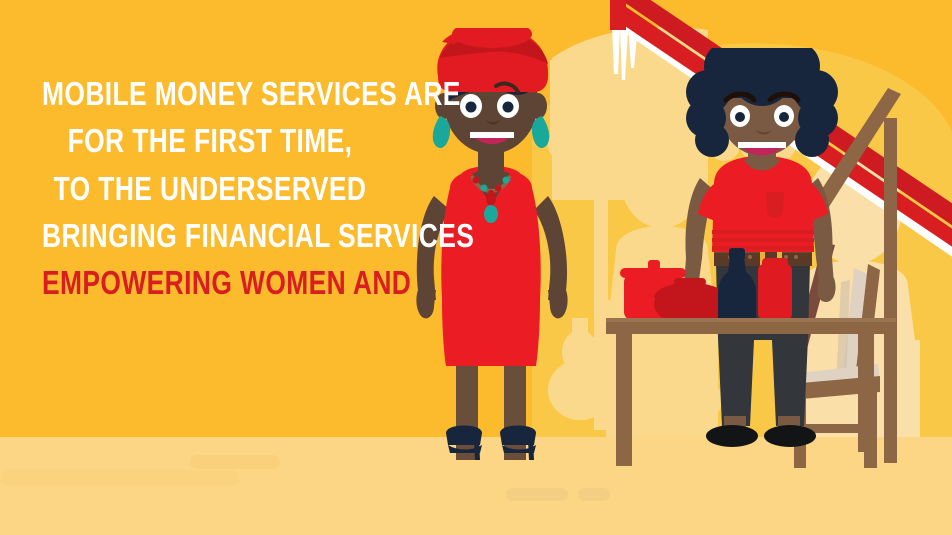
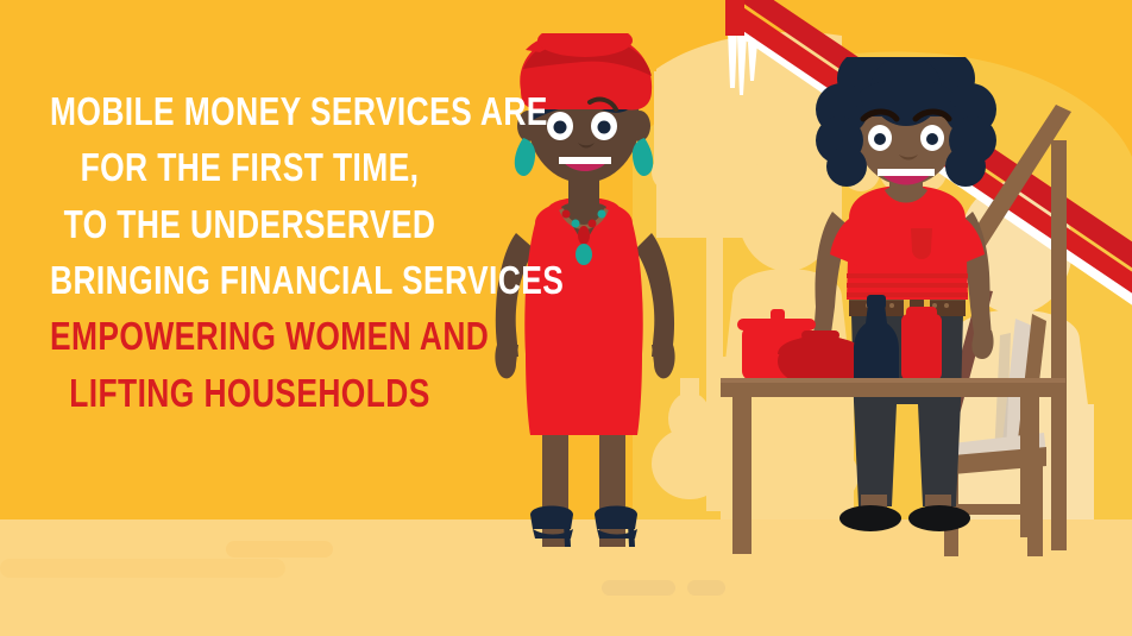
  MOBILE MONEY SERVICES ARE
  FOR THE FIRST TIME,
  TO THE UNDERSERVED
  BRINGING FINANCIAL SERVICES
  EMPOWERING WOMEN AND
+ LIFTING HOUSEHOLDS
